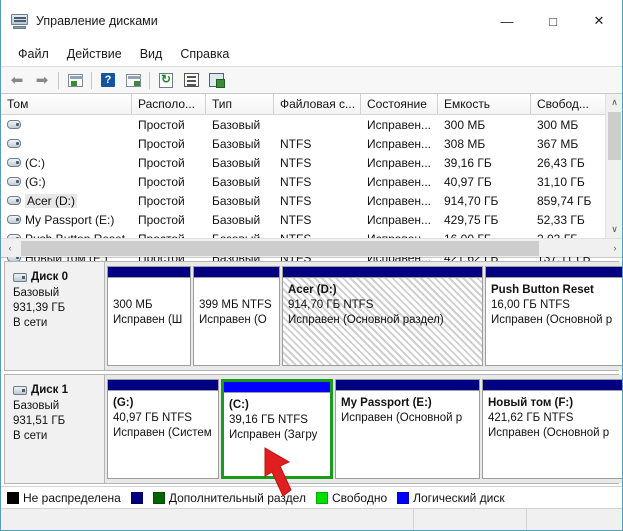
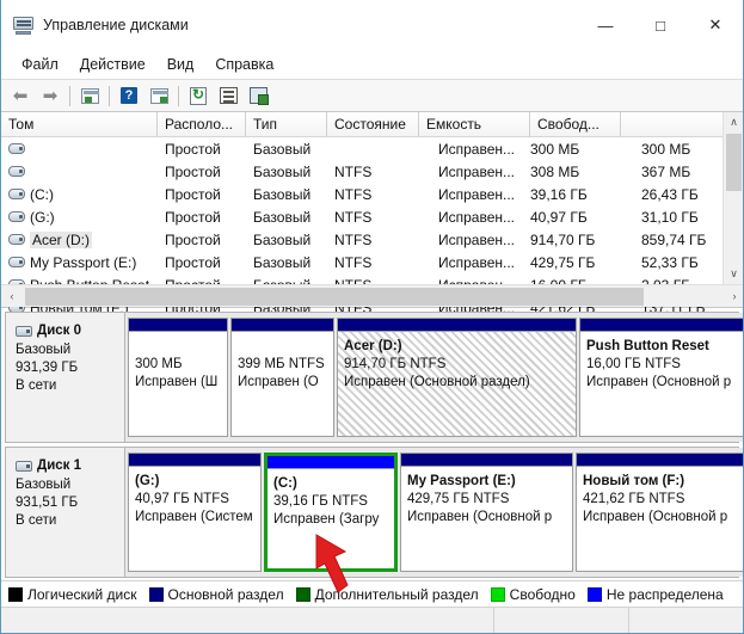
  Управление дисками
  —
  □
  ✕
  Файл
  Действие
  Вид
  Справка
  ⬅
  ➡
  ?
  Том
  Располо...
  Тип
- Файловая с...
  Состояние
  Емкость
  Свобод...
  Простой
  Базовый
  Исправен...
  300 МБ
  300 МБ
  Простой
  Базовый
  NTFS
  Исправен...
  308 МБ
  367 МБ
  (C:)
  Простой
  Базовый
  NTFS
  Исправен...
  39,16 ГБ
  26,43 ГБ
  (G:)
  Простой
  Базовый
  NTFS
  Исправен...
  40,97 ГБ
  31,10 ГБ
  Acer (D:)
  Простой
  Базовый
  NTFS
  Исправен...
  914,70 ГБ
  859,74 ГБ
  My Passport (E:)
  Простой
  Базовый
  NTFS
  Исправен...
  429,75 ГБ
  52,33 ГБ
  Новый том (F:)
  Простой
  Базовый
  NTFS
  Исправен...
  421,62 ГБ
  137,11 ГБ
  ∧
  ∨
  ‹
  ›
  Диск 0
  Базовый
  931,39 ГБ
  В сети
  300 МБ
  Исправен (Ш
  399 МБ NTFS
  Исправен (О
  Acer (D:)
  914,70 ГБ NTFS
  Исправен (Основной раздел)
  Push Button Reset
  16,00 ГБ NTFS
  Исправен (Основной р
  Диск 1
  Базовый
  931,51 ГБ
  В сети
  (G:)
  40,97 ГБ NTFS
  Исправен (Систем
  (C:)
  39,16 ГБ NTFS
  Исправен (Загру
  My Passport (E:)
+ 429,75 ГБ NTFS
  Исправен (Основной р
  Новый том (F:)
  421,62 ГБ NTFS
  Исправен (Основной р
- Не распределена
+ Логический диск
+ Основной раздел
  Дополнительный раздел
  Свободно
- Логический диск
+ Не распределена
